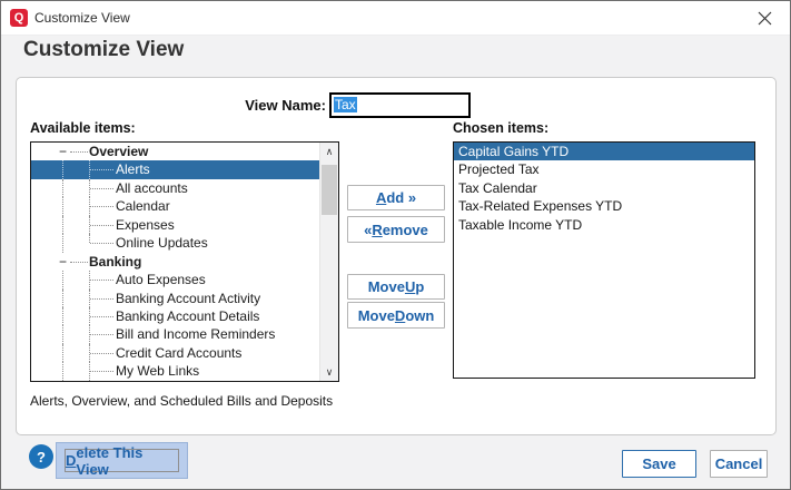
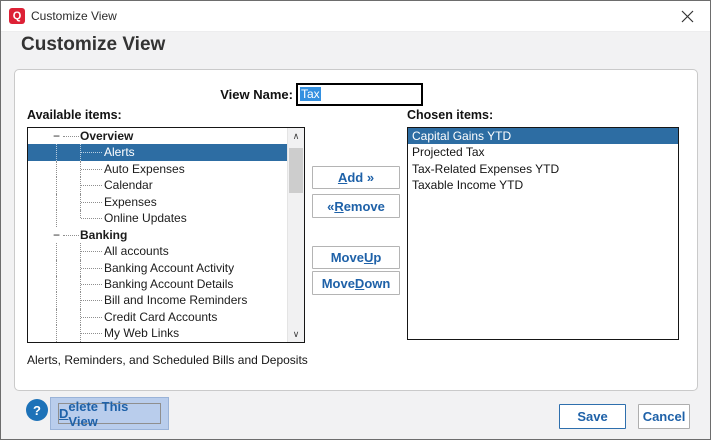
  Q
  Customize View
  Customize View
  View Name:
  Tax
  Available items:
  −
  Overview
  Alerts
- All accounts
+ Auto Expenses
  Calendar
  Expenses
  Online Updates
  −
  Banking
- Auto Expenses
+ All accounts
  Banking Account Activity
  Banking Account Details
  Bill and Income Reminders
  Credit Card Accounts
  My Web Links
  ∧
  ∨
- Alerts, Overview, and Scheduled Bills and Deposits
+ Alerts, Reminders, and Scheduled Bills and Deposits
  Chosen items:
  Capital Gains YTD
  Projected Tax
- Tax Calendar
  Tax-Related Expenses YTD
  Taxable Income YTD
  A
  dd »
  «
  R
  emove
  Move
  U
  p
  Move
  D
  own
  ?
  D
  elete This View
  Save
  Cancel
